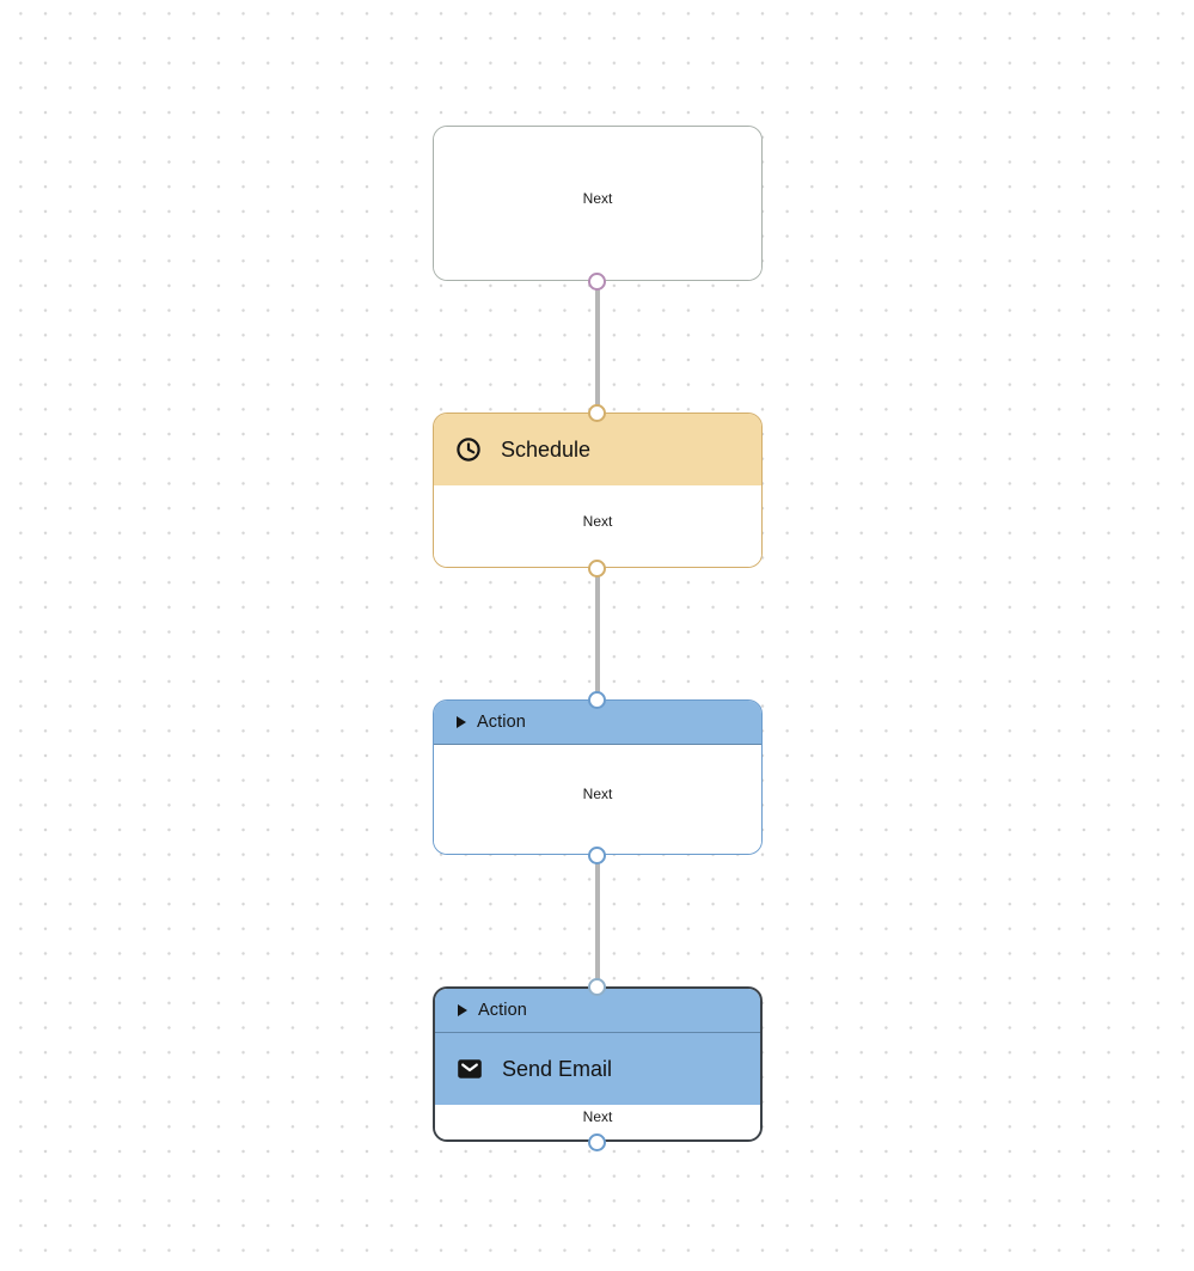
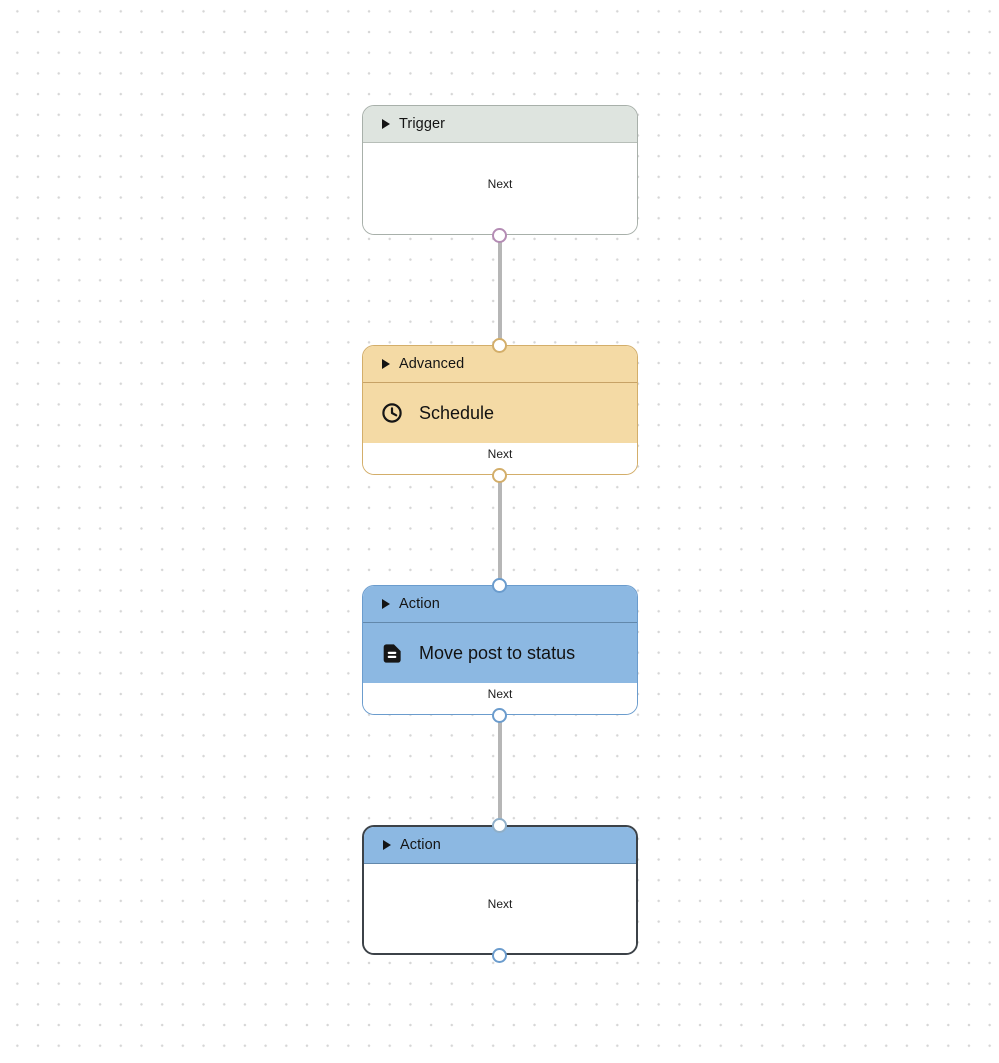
+ Trigger
  Next
+ Advanced
  Schedule
  Next
  Action
+ Move post to status
  Next
  Action
- Send Email
  Next
